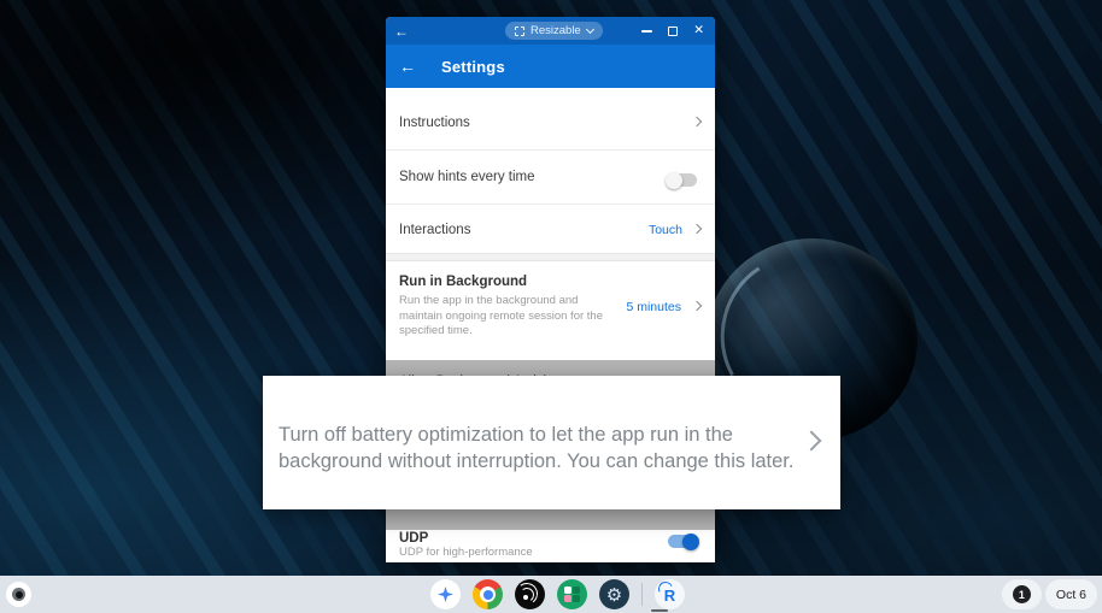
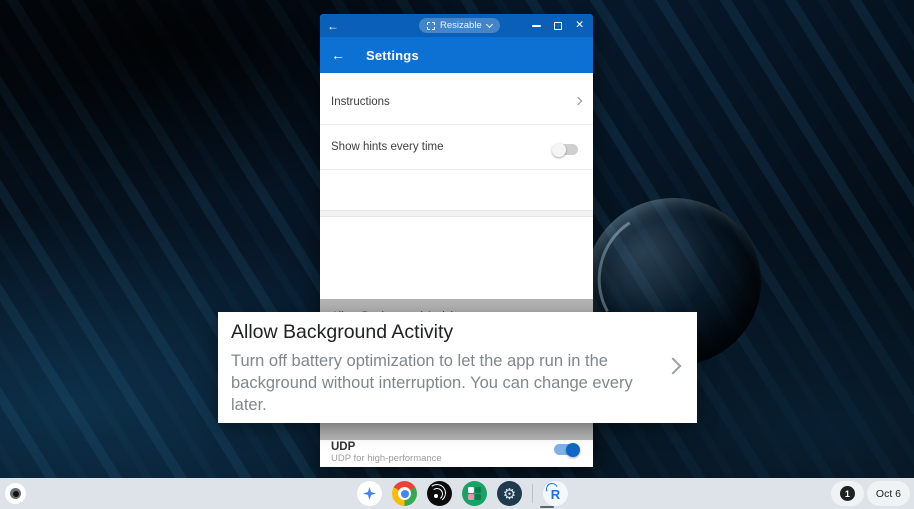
  ←
  Resizable
  ✕
  ←
  Settings
  Instructions
  Show hints every time
- Interactions
- Touch
- Run in Background
- Run the app in the background and maintain ongoing remote session for the specified time.
- 5 minutes
  UDP
  UDP for high-performance
+ Allow Background Activity
- Turn off battery optimization to let the app run in the background without interruption. You can change this later.
+ Turn off battery optimization to let the app run in the background without interruption. You can change every later.
  ⚙
  R
  1
  Oct 6
